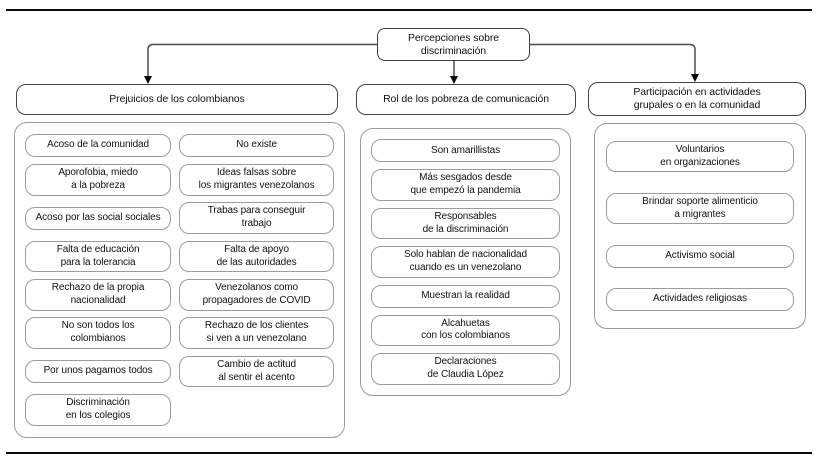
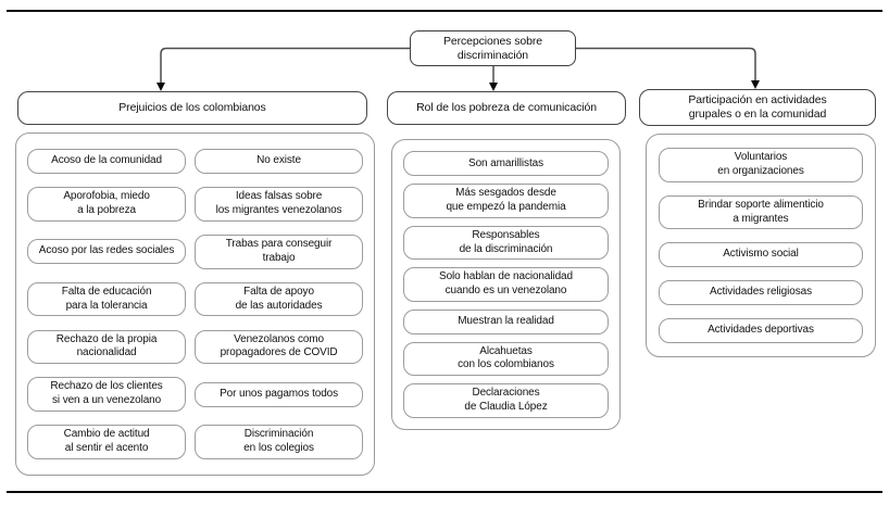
  Percepciones sobre
  discriminación
  Prejuicios de los colombianos
  Rol de los pobreza de comunicación
  Participación en actividades
  grupales o en la comunidad
  Acoso de la comunidad
  No existe
  Aporofobia, miedo
  a la pobreza
  Ideas falsas sobre
  los migrantes venezolanos
- Acoso por las social sociales
+ Acoso por las redes sociales
  Trabas para conseguir
  trabajo
  Falta de educación
  para la tolerancia
  Falta de apoyo
  de las autoridades
  Rechazo de la propia
  nacionalidad
  Venezolanos como
  propagadores de COVID
- No son todos los
- colombianos
  Rechazo de los clientes
  si ven a un venezolano
  Por unos pagamos todos
  Cambio de actitud
  al sentir el acento
  Discriminación
  en los colegios
  Son amarillistas
  Más sesgados desde
  que empezó la pandemia
  Responsables
  de la discriminación
  Solo hablan de nacionalidad
  cuando es un venezolano
  Muestran la realidad
  Alcahuetas
  con los colombianos
  Declaraciones
  de Claudia López
  Voluntarios
  en organizaciones
  Brindar soporte alimenticio
  a migrantes
  Activismo social
  Actividades religiosas
+ Actividades deportivas
